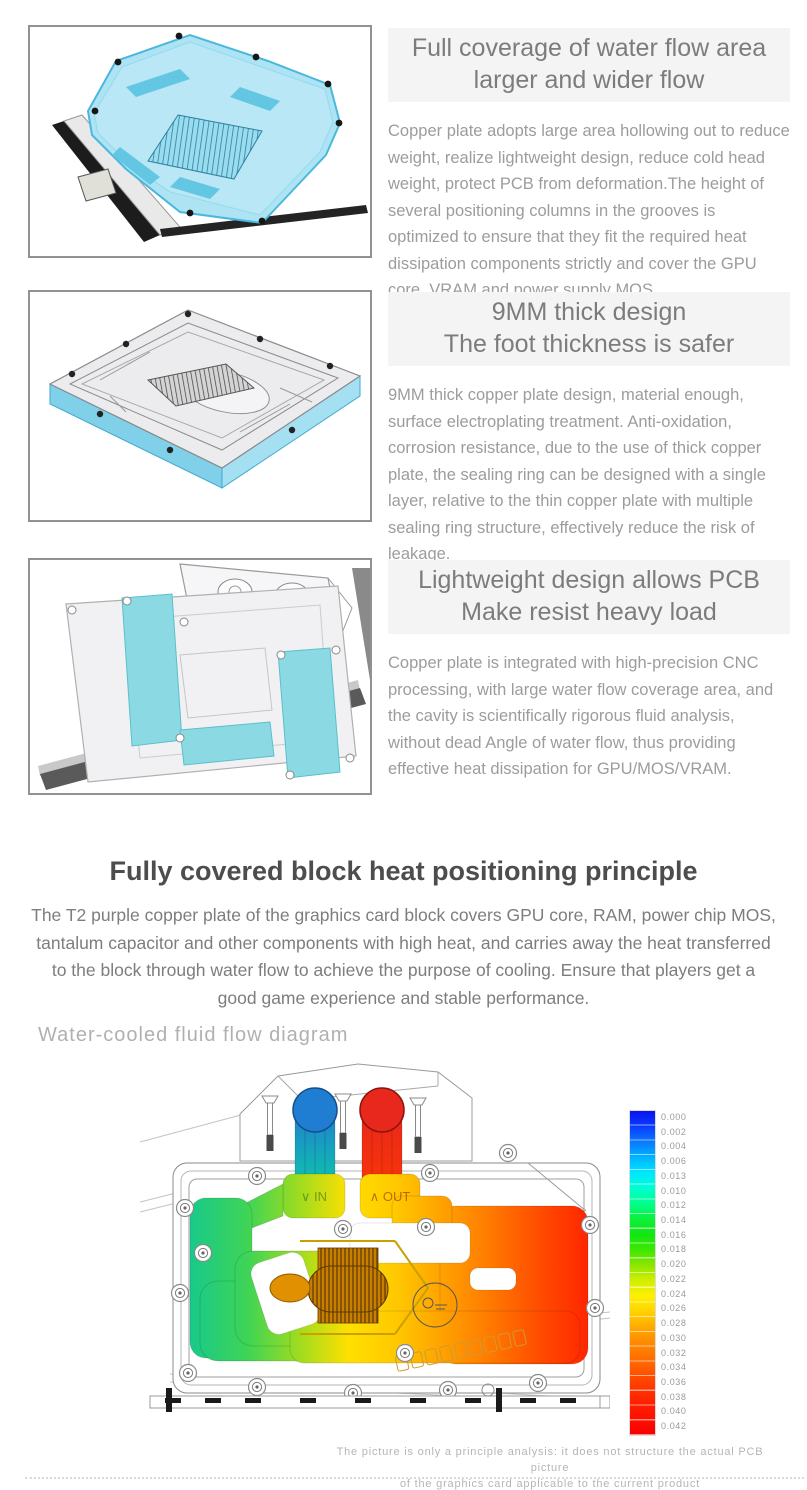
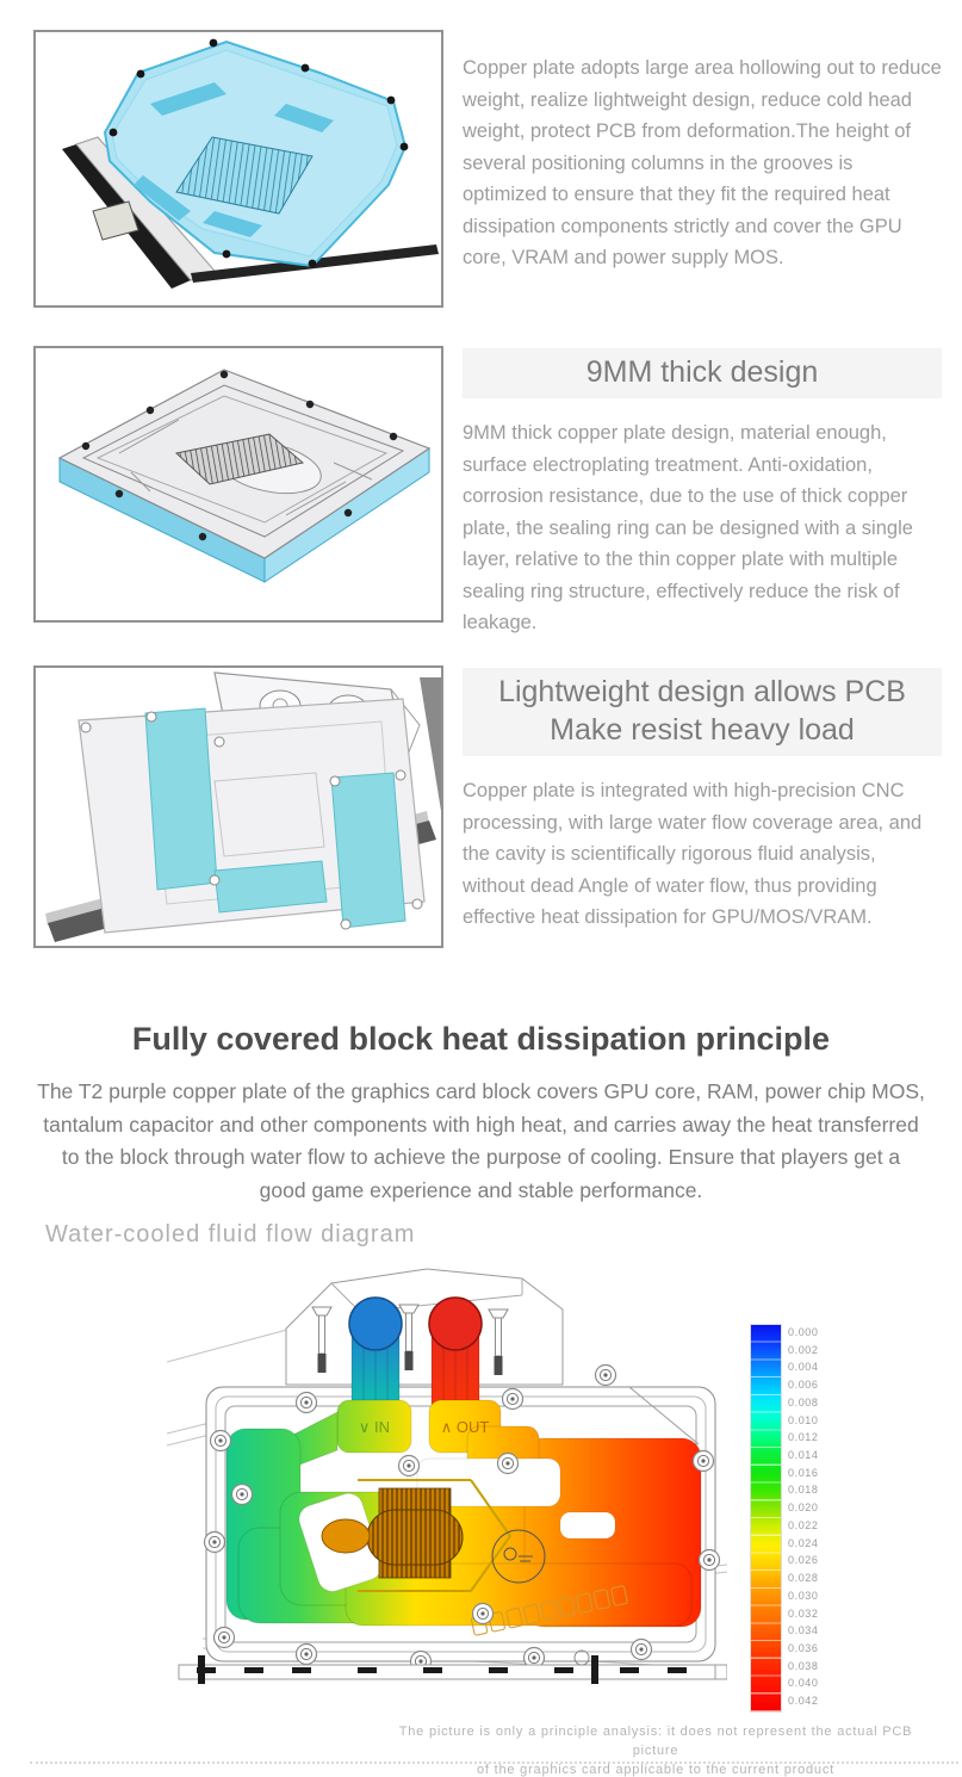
- Full coverage of water flow area
- larger and wider flow
  Copper plate adopts large area hollowing out to reduce weight, realize lightweight design, reduce cold head weight, protect PCB from deformation.The height of several positioning columns in the grooves is optimized to ensure that they fit the required heat dissipation components strictly and cover the GPU core, VRAM and power supply MOS.
  9MM thick design
- The foot thickness is safer
  9MM thick copper plate design, material enough, surface electroplating treatment. Anti-oxidation, corrosion resistance, due to the use of thick copper plate, the sealing ring can be designed with a single layer, relative to the thin copper plate with multiple sealing ring structure, effectively reduce the risk of leakage.
  Lightweight design allows PCB
  Make resist heavy load
  Copper plate is integrated with high-precision CNC processing, with large water flow coverage area, and the cavity is scientifically rigorous fluid analysis, without dead Angle of water flow, thus providing effective heat dissipation for GPU/MOS/VRAM.
- Fully covered block heat positioning principle
+ Fully covered block heat dissipation principle
  The T2 purple copper plate of the graphics card block covers GPU core, RAM, power chip MOS, tantalum capacitor and other components with high heat, and carries away the heat transferred to the block through water flow to achieve the purpose of cooling. Ensure that players get a good game experience and stable performance.
  Water-cooled fluid flow diagram
  ∨ IN
  ∧ OUT
  0.000
  0.002
  0.004
  0.006
- 0.013
+ 0.008
  0.010
  0.012
  0.014
  0.016
  0.018
  0.020
  0.022
  0.024
  0.026
  0.028
  0.030
  0.032
  0.034
  0.036
  0.038
  0.040
  0.042
- The picture is only a principle analysis: it does not structure the actual PCB picture
+ The picture is only a principle analysis: it does not represent the actual PCB picture
  of the graphics card applicable to the current product
